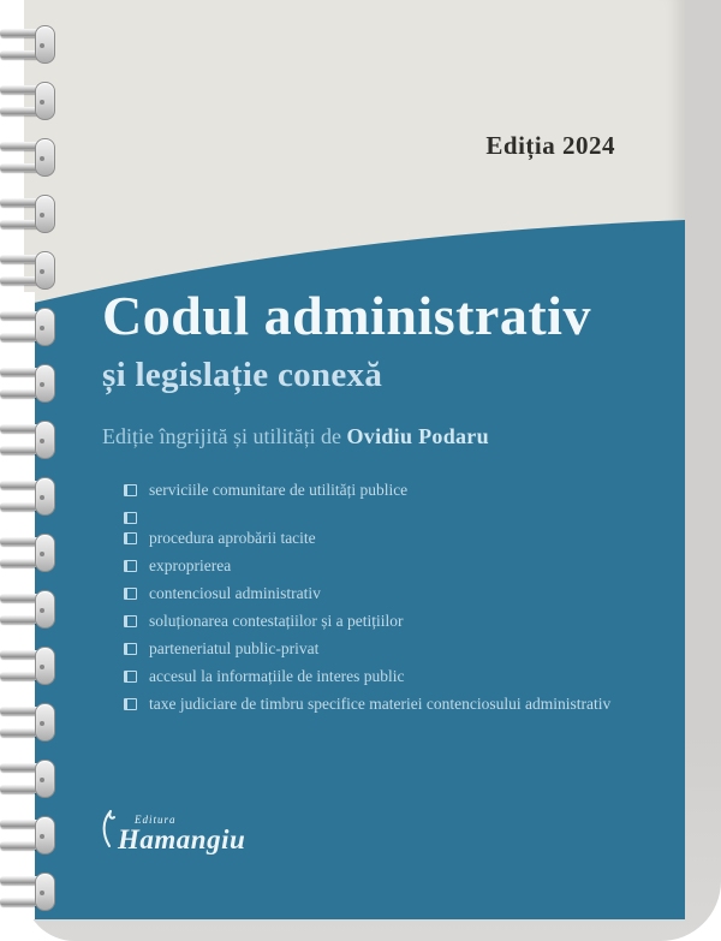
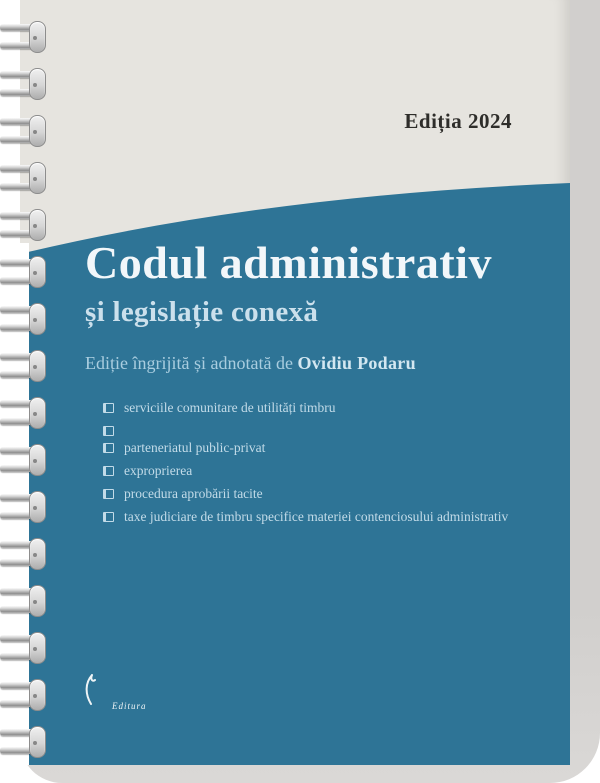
  Ediția 2024
  Codul administrativ
  și legislație conexă
- Ediție îngrijită și utilități de Ovidiu Podaru
+ Ediție îngrijită și adnotată de Ovidiu Podaru
- serviciile comunitare de utilități publice
+ serviciile comunitare de utilități timbru
- procedura aprobării tacite
+ parteneriatul public-privat
  exproprierea
- contenciosul administrativ
- soluționarea contestațiilor și a petițiilor
- parteneriatul public-privat
+ procedura aprobării tacite
- accesul la informațiile de interes public
  taxe judiciare de timbru specifice materiei contenciosului administrativ
  Editura
- Hamangiu
